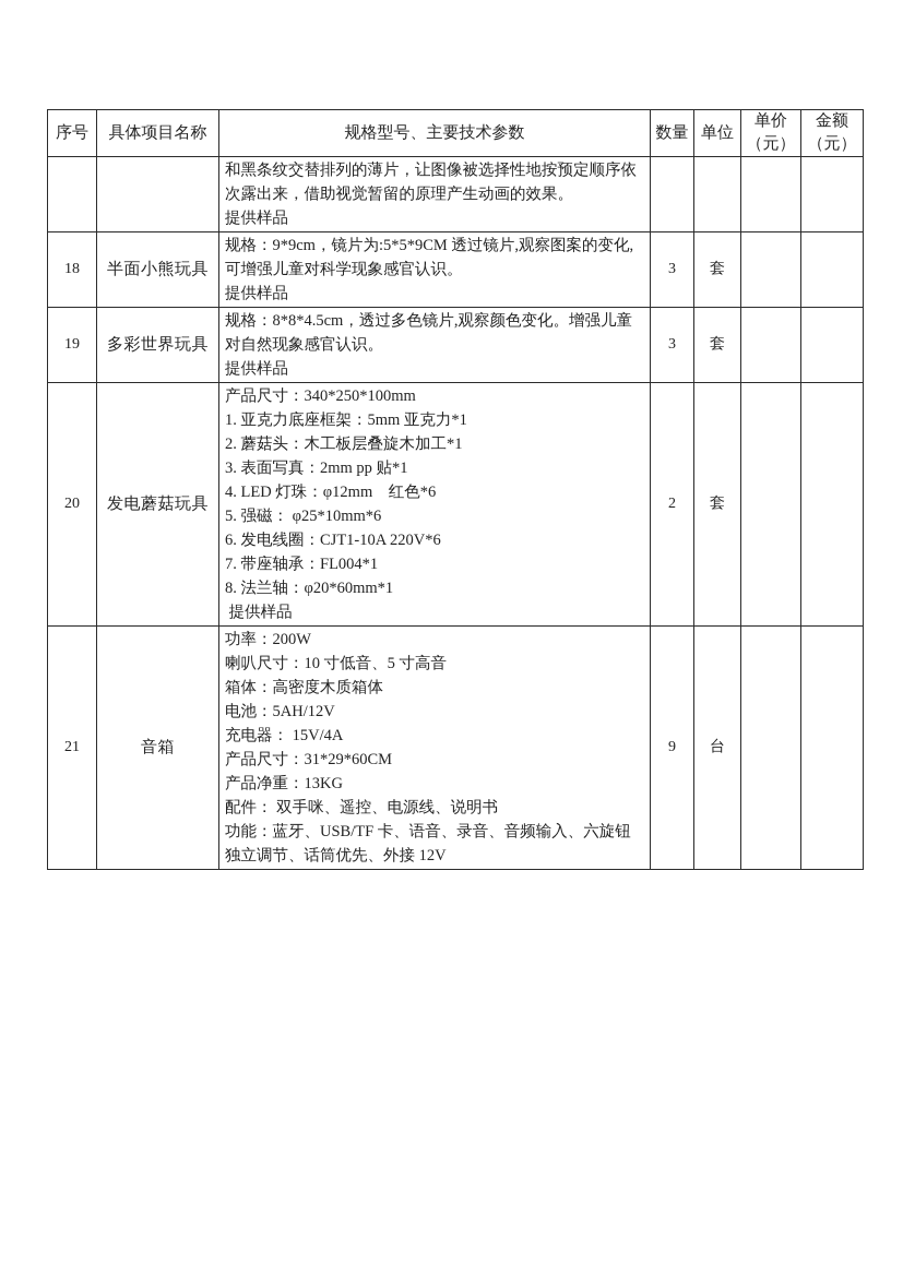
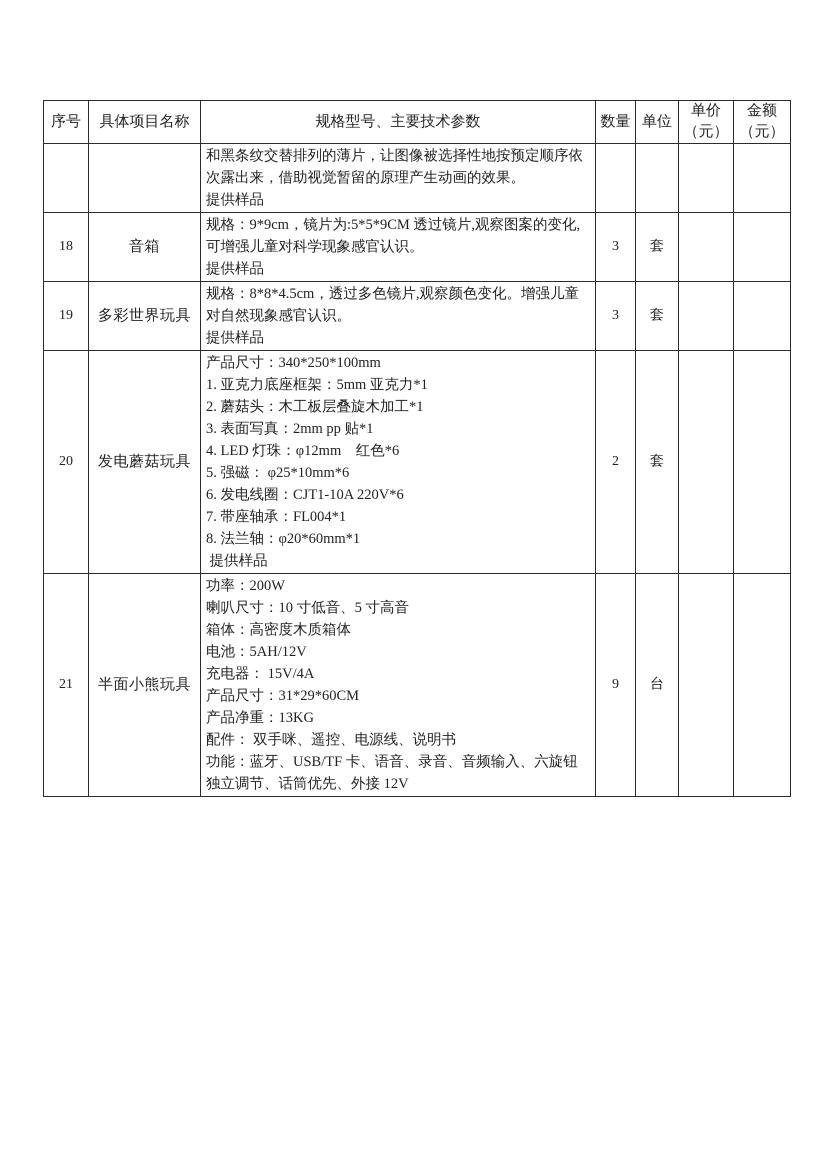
  序号	具体项目名称	规格型号、主要技术参数	数量	单位	单价 （元）	金额 （元）
  		和黑条纹交替排列的薄片，让图像被选择性地按预定顺序依 次露出来，借助视觉暂留的原理产生动画的效果。 提供样品
- 18	半面小熊玩具	规格：9*9cm，镜片为:5*5*9CM 透过镜片,观察图案的变化, 可增强儿童对科学现象感官认识。 提供样品	3	套
+ 18	音箱	规格：9*9cm，镜片为:5*5*9CM 透过镜片,观察图案的变化, 可增强儿童对科学现象感官认识。 提供样品	3	套
  19	多彩世界玩具	规格：8*8*4.5cm，透过多色镜片,观察颜色变化。增强儿童 对自然现象感官认识。 提供样品	3	套
  20	发电蘑菇玩具	产品尺寸：340*250*100mm 1. 亚克力底座框架：5mm 亚克力*1 2. 蘑菇头：木工板层叠旋木加工*1 3. 表面写真：2mm pp 贴*1 4. LED 灯珠：φ12mm 红色*6 5. 强磁： φ25*10mm*6 6. 发电线圈：CJT1-10A 220V*6 7. 带座轴承：FL004*1 8. 法兰轴：φ20*60mm*1 提供样品	2	套
- 21	音箱	功率：200W 喇叭尺寸：10 寸低音、5 寸高音 箱体：高密度木质箱体 电池：5AH/12V 充电器： 15V/4A 产品尺寸：31*29*60CM 产品净重：13KG 配件： 双手咪、遥控、电源线、说明书 功能：蓝牙、USB/TF 卡、语音、录音、音频输入、六旋钮 独立调节、话筒优先、外接 12V	9	台
+ 21	半面小熊玩具	功率：200W 喇叭尺寸：10 寸低音、5 寸高音 箱体：高密度木质箱体 电池：5AH/12V 充电器： 15V/4A 产品尺寸：31*29*60CM 产品净重：13KG 配件： 双手咪、遥控、电源线、说明书 功能：蓝牙、USB/TF 卡、语音、录音、音频输入、六旋钮 独立调节、话筒优先、外接 12V	9	台
